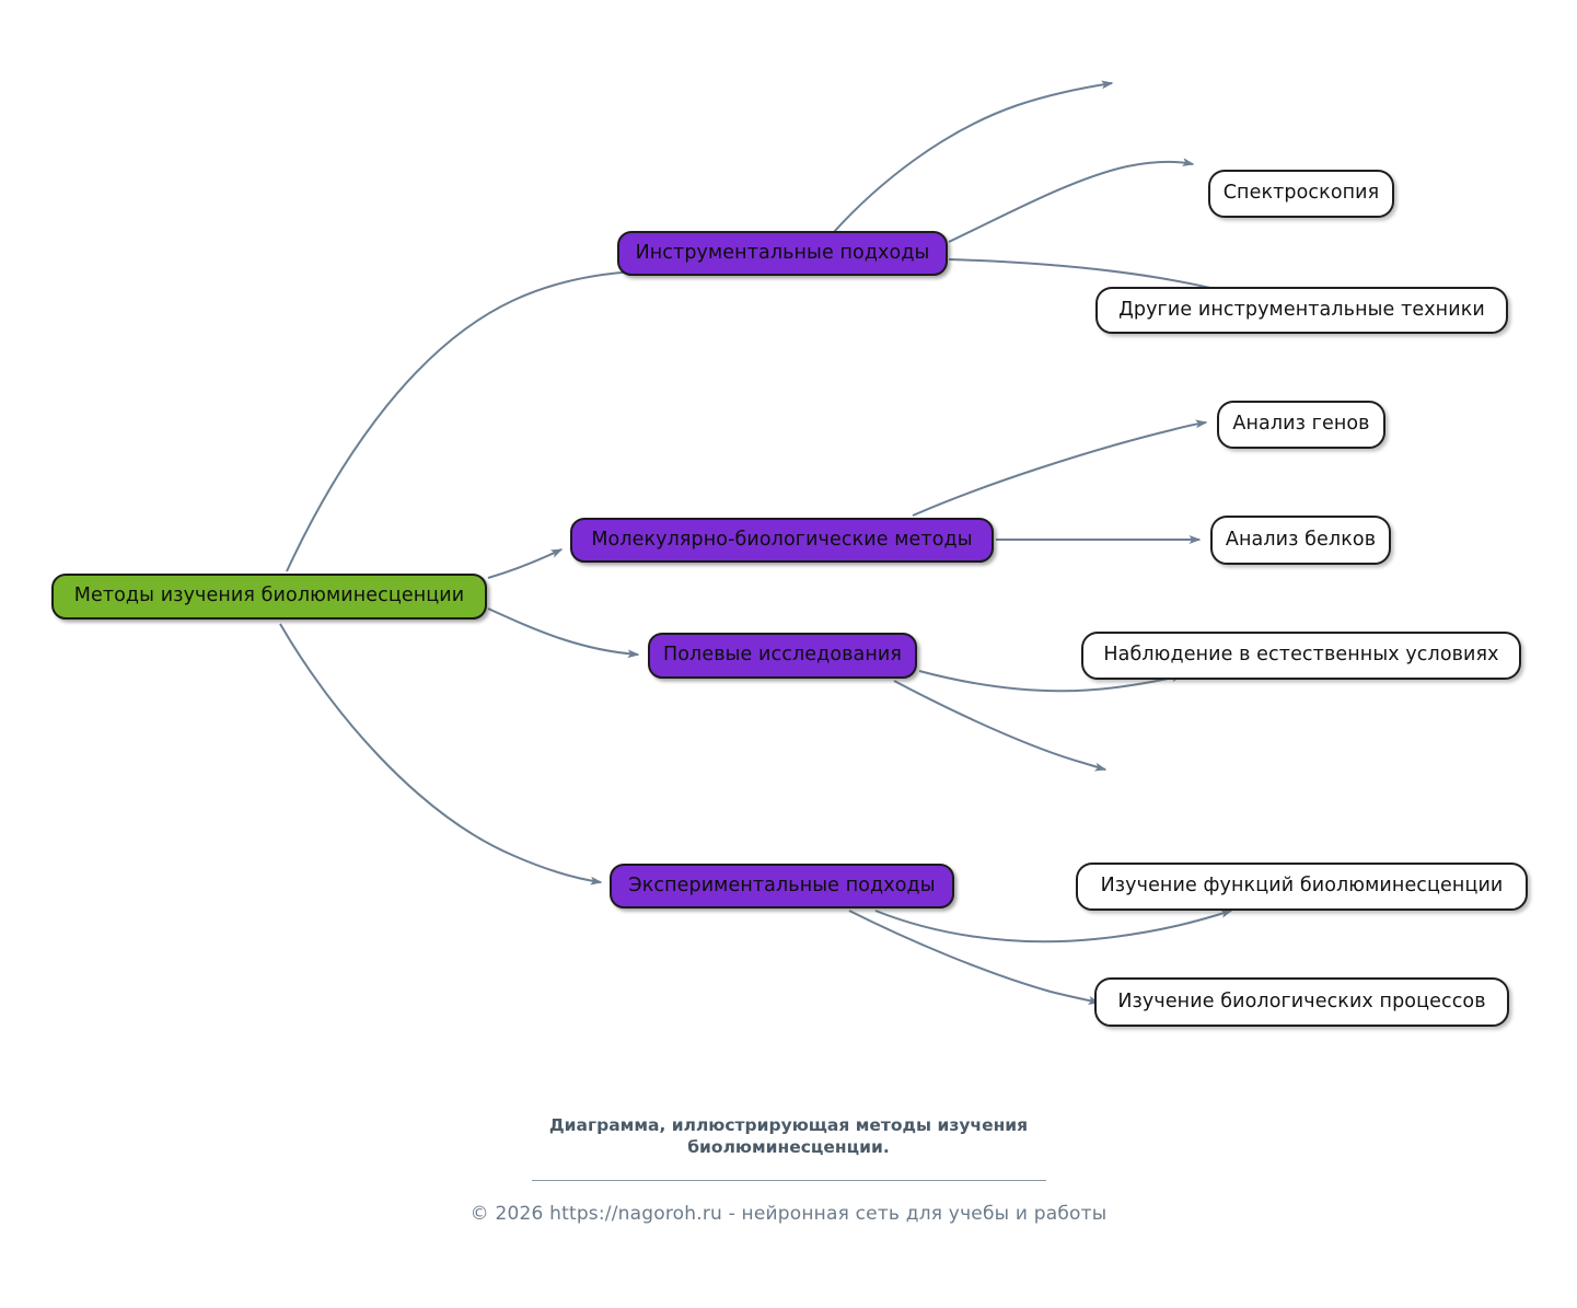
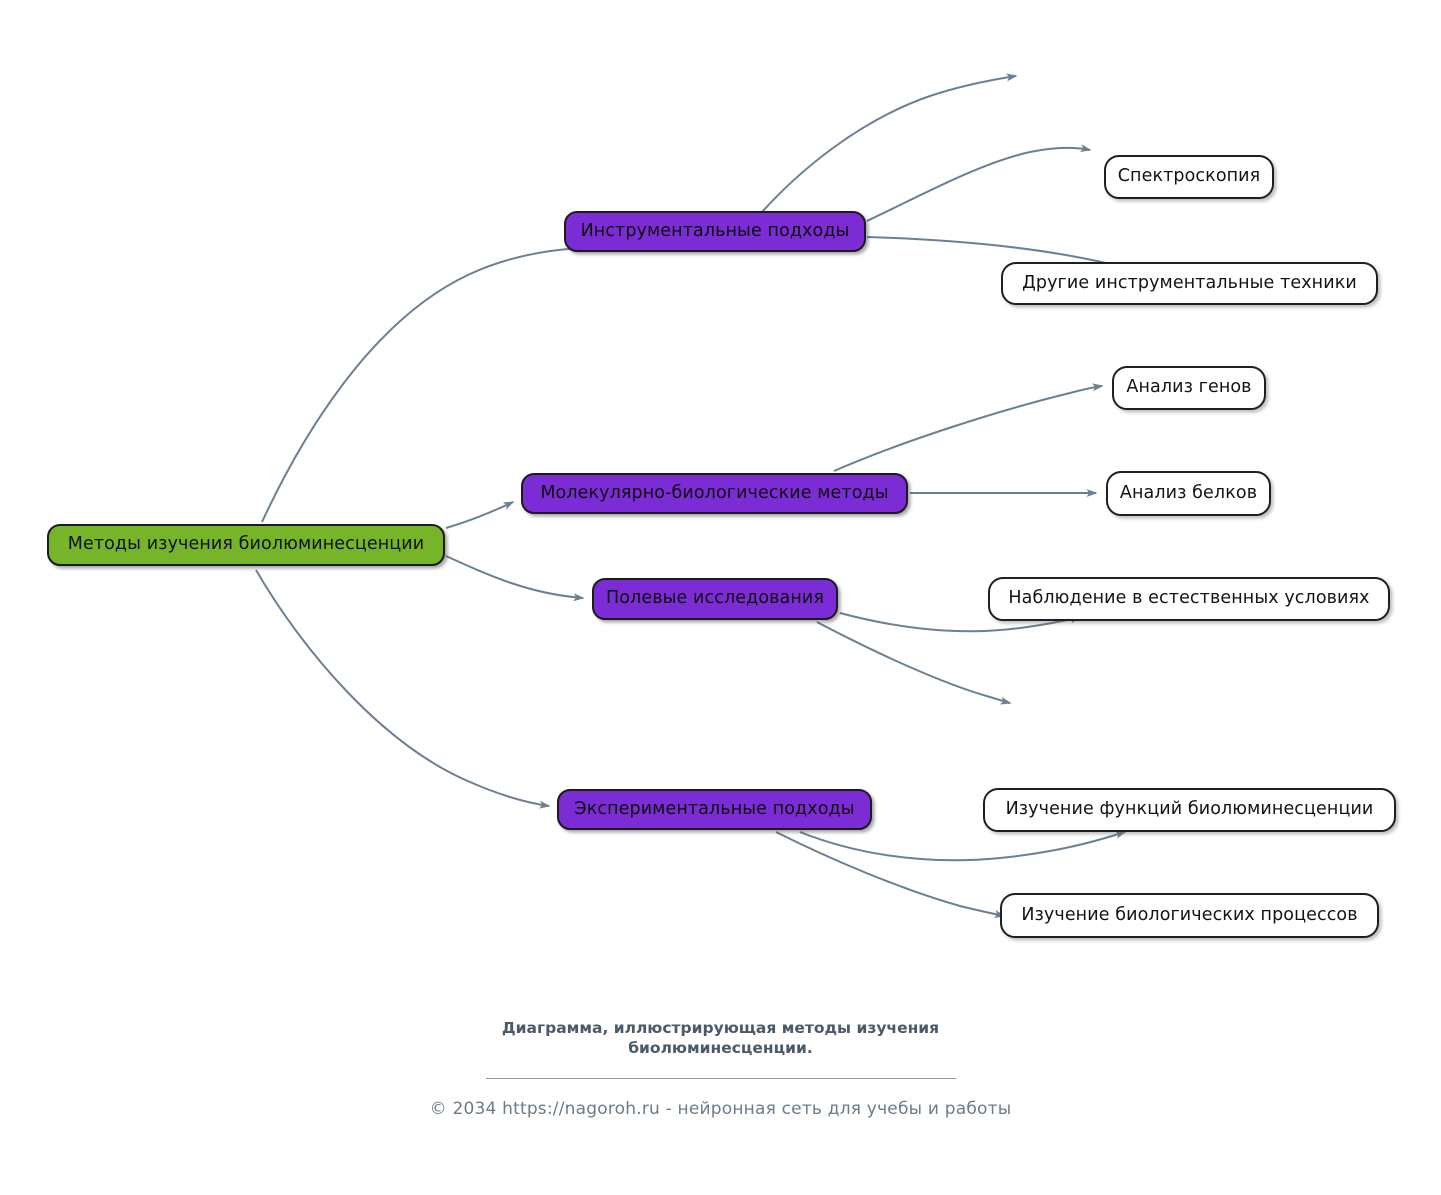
  Методы изучения биолюминесценции
  Инструментальные подходы
  Спектроскопия
  Другие инструментальные техники
  Молекулярно-биологические методы
  Анализ генов
  Анализ белков
  Полевые исследования
  Наблюдение в естественных условиях
  Экспериментальные подходы
  Изучение функций биолюминесценции
  Изучение биологических процессов
  Диаграмма, иллюстрирующая методы изучения
  биолюминесценции.
- © 2026 https://nagoroh.ru - нейронная сеть для учебы и работы
+ © 2034 https://nagoroh.ru - нейронная сеть для учебы и работы
